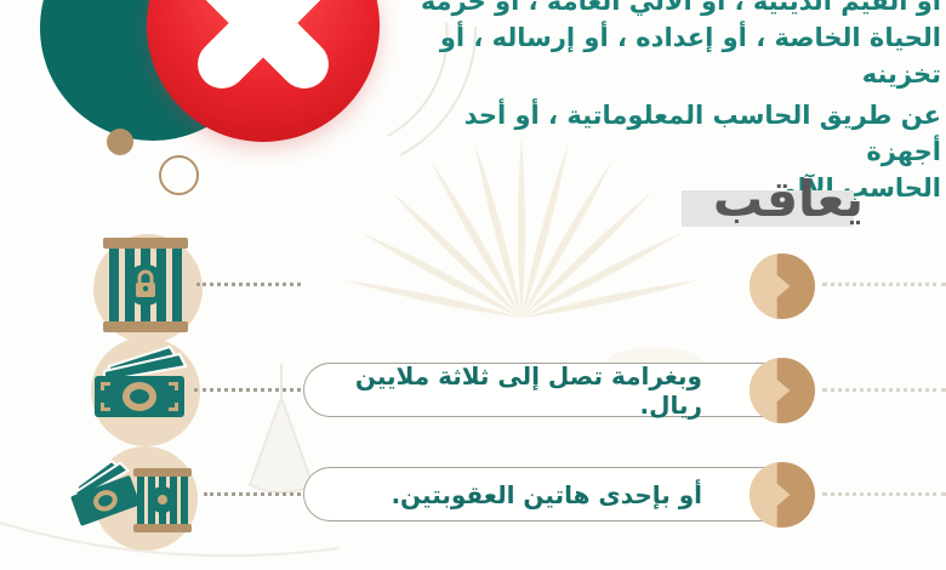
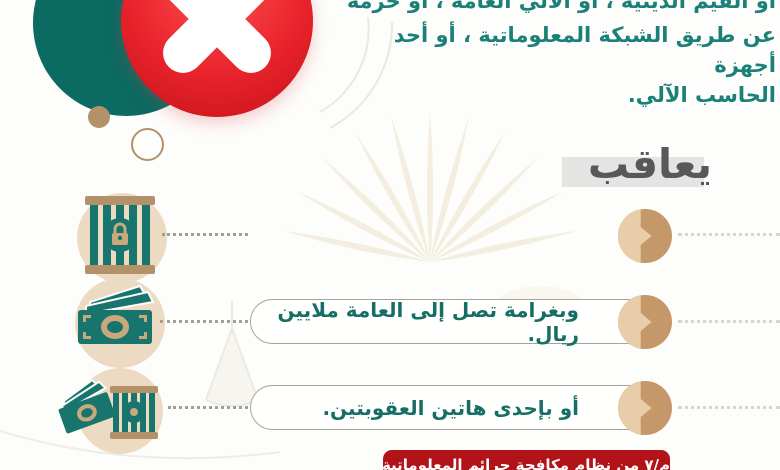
  أو القيم الدينية ، أو الآلي العامة ، أو حرمة
- الحياة الخاصة ، أو إعداده ، أو إرساله ، أو تخزينه
- عن طريق الحاسب المعلوماتية ، أو أحد أجهزة
+ عن طريق الشبكة المعلوماتية ، أو أحد أجهزة
  الحاسب الآلي.
  يعاقب
- وبغرامة تصل إلى ثلاثة ملايين ريال.
+ وبغرامة تصل إلى العامة ملايين ريال.
  أو بإحدى هاتين العقوبتين.
+ م/٧ من نظام مكافحة جرائم المعلوماتية
